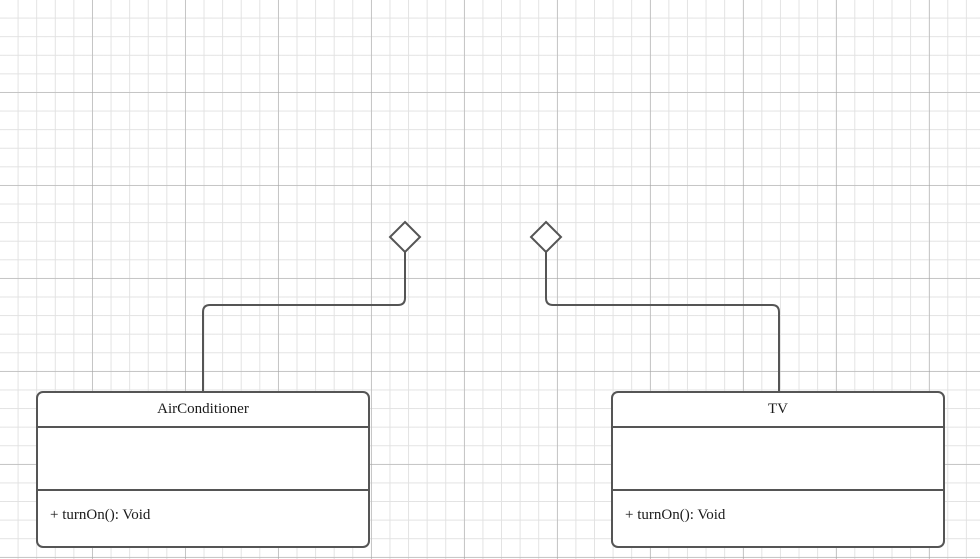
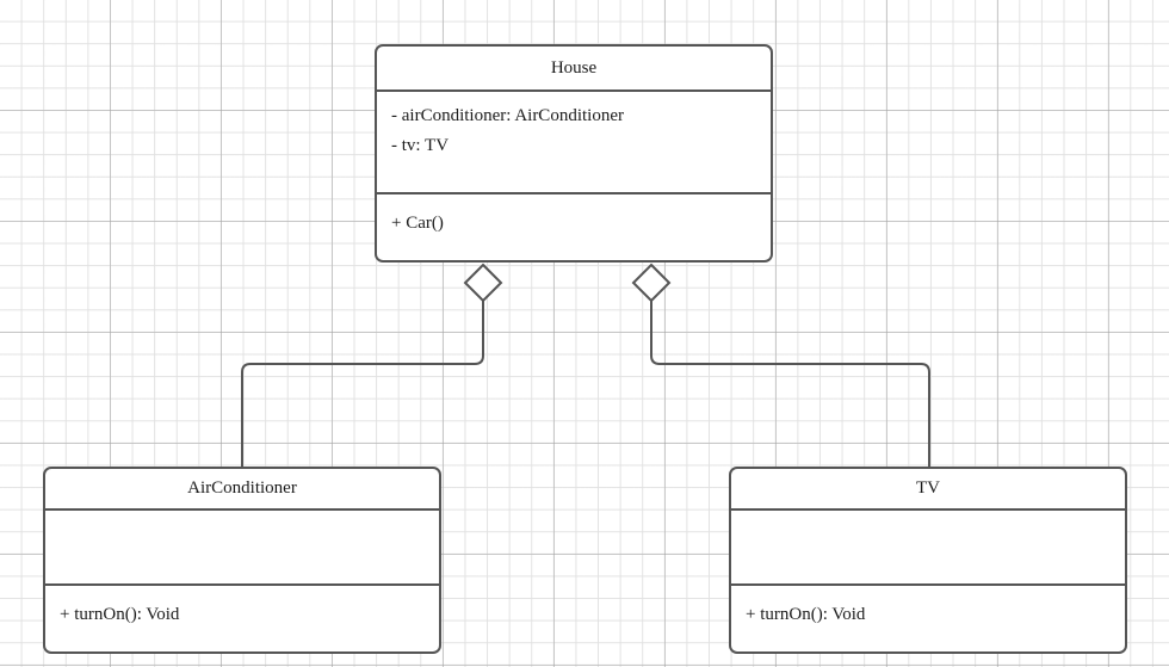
+ House
+ - airConditioner: AirConditioner
+ - tv: TV
+ + Car()
  AirConditioner
  + turnOn(): Void
  TV
  + turnOn(): Void
